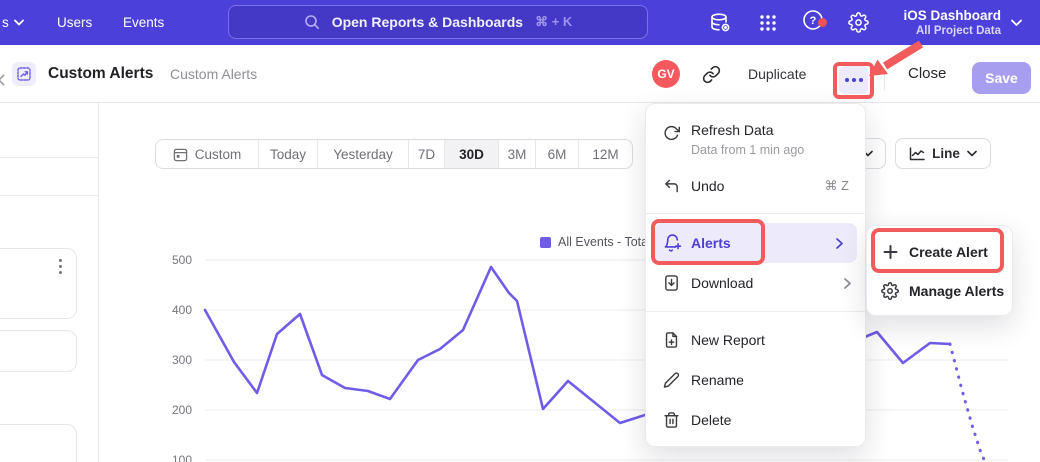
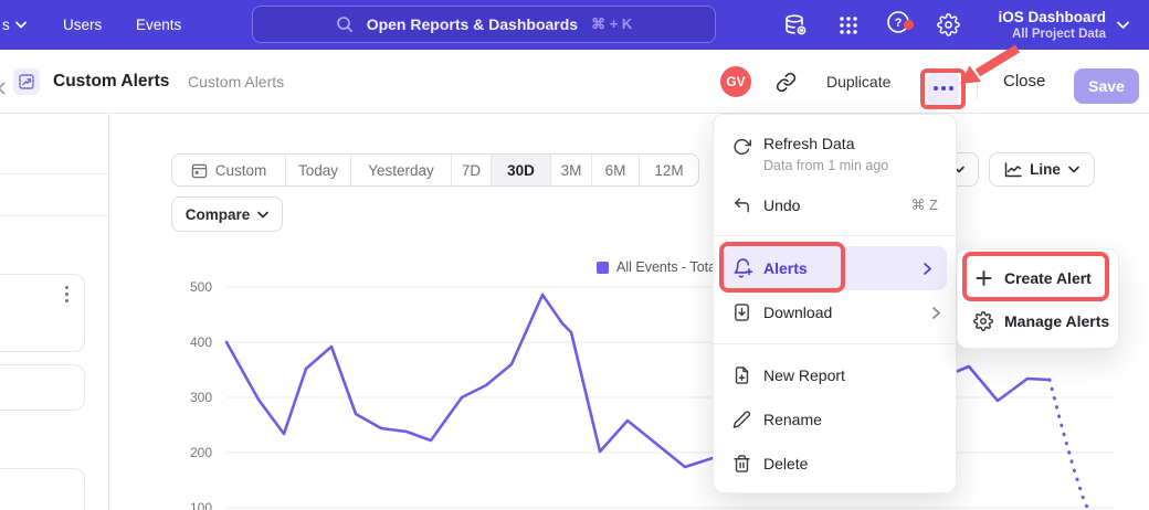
  s
  Users
  Events
  Open Reports & Dashboards
  ⌘ + K
  ?
  iOS Dashboard
  All Project Data
  Custom Alerts
  Custom Alerts
  GV
  Duplicate
  Close
  Save
  500
  400
  300
  200
  100
  All Events - Tot
  Custom
  Today
  Yesterday
  7D
  30D
  3M
  6M
  12M
+ Compare
  Line
  Refresh Data
  Data from 1 min ago
  Undo
  ⌘ Z
  Alerts
  Download
  New Report
  Rename
  Delete
  Create Alert
  Manage Alerts
